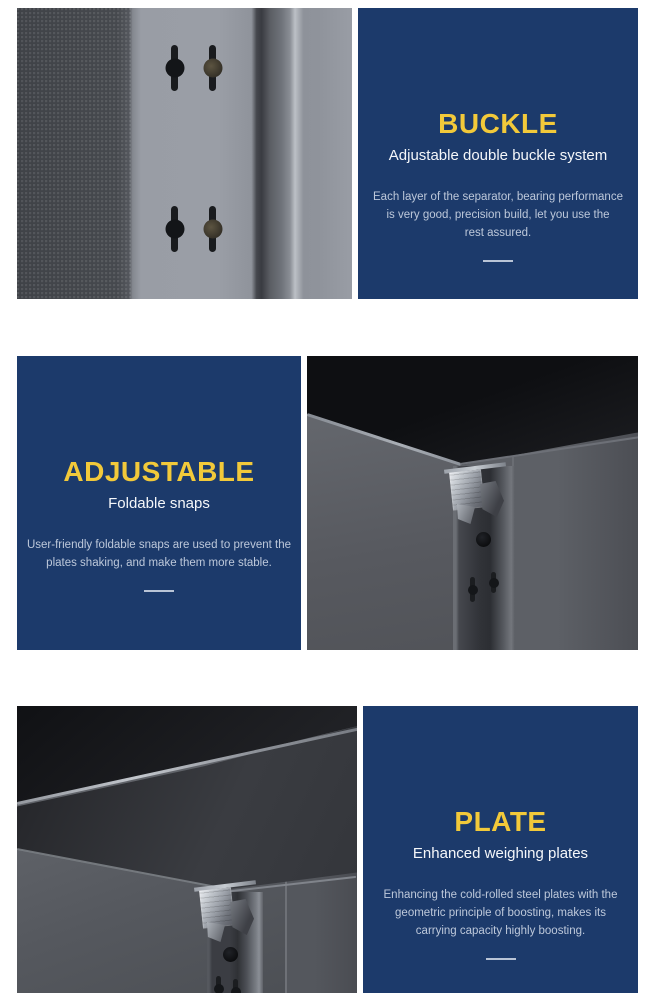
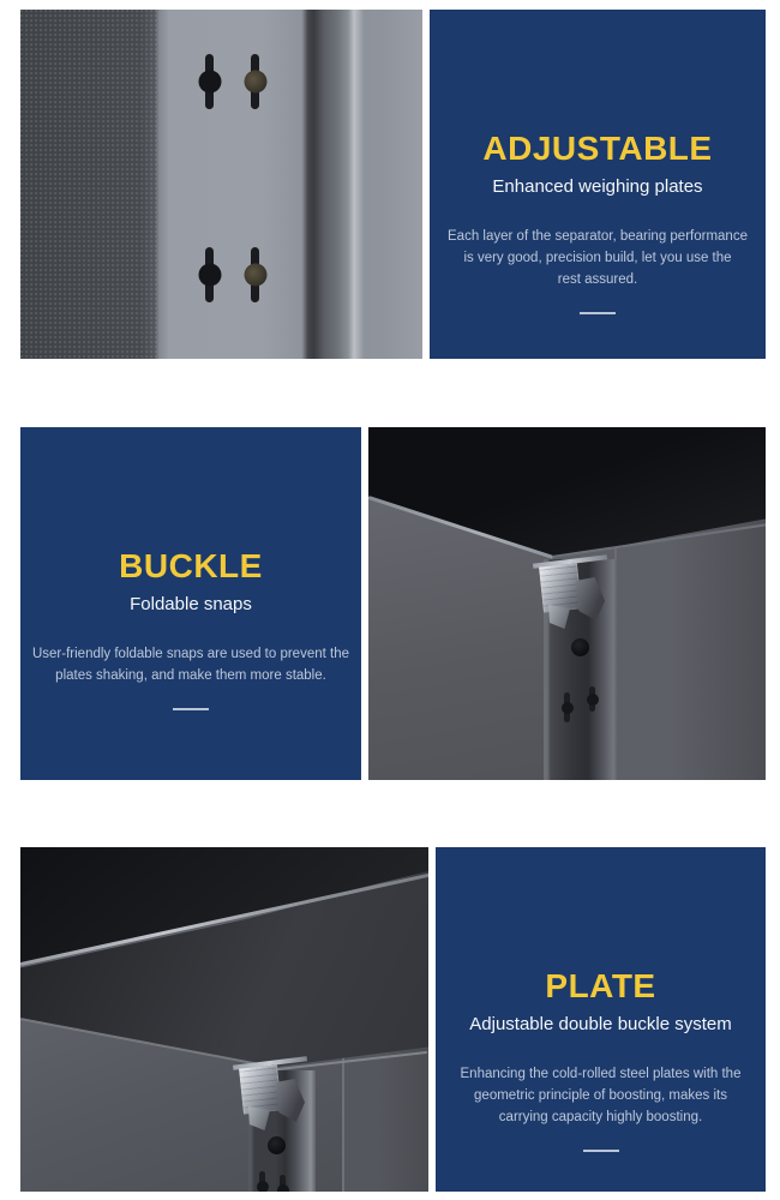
- BUCKLE
+ ADJUSTABLE
- Adjustable double buckle system
+ Enhanced weighing plates
  Each layer of the separator, bearing performance
  is very good, precision build, let you use the
  rest assured.
- ADJUSTABLE
+ BUCKLE
  Foldable snaps
  User-friendly foldable snaps are used to prevent the
  plates shaking, and make them more stable.
  PLATE
- Enhanced weighing plates
+ Adjustable double buckle system
  Enhancing the cold-rolled steel plates with the
  geometric principle of boosting, makes its
  carrying capacity highly boosting.
